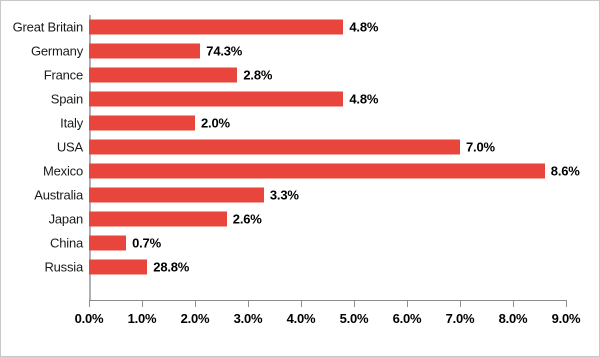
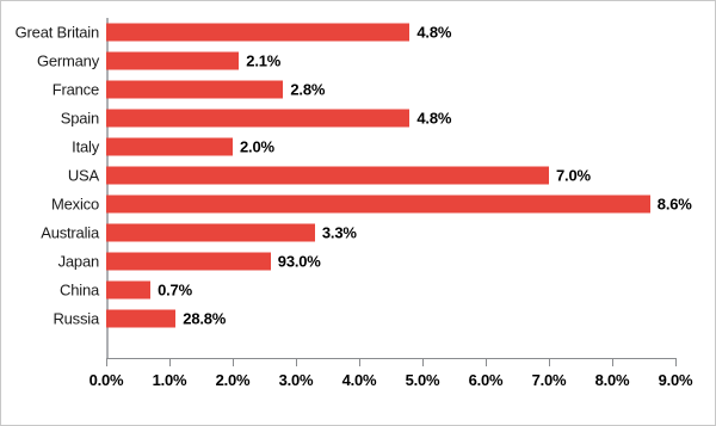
  Great Britain
  4.8%
  Germany
- 74.3%
+ 2.1%
  France
  2.8%
  Spain
  4.8%
  Italy
  2.0%
  USA
  7.0%
  Mexico
  8.6%
  Australia
  3.3%
  Japan
- 2.6%
+ 93.0%
  China
  0.7%
  Russia
  28.8%
  0.0%
  1.0%
  2.0%
  3.0%
  4.0%
  5.0%
  6.0%
  7.0%
  8.0%
  9.0%
